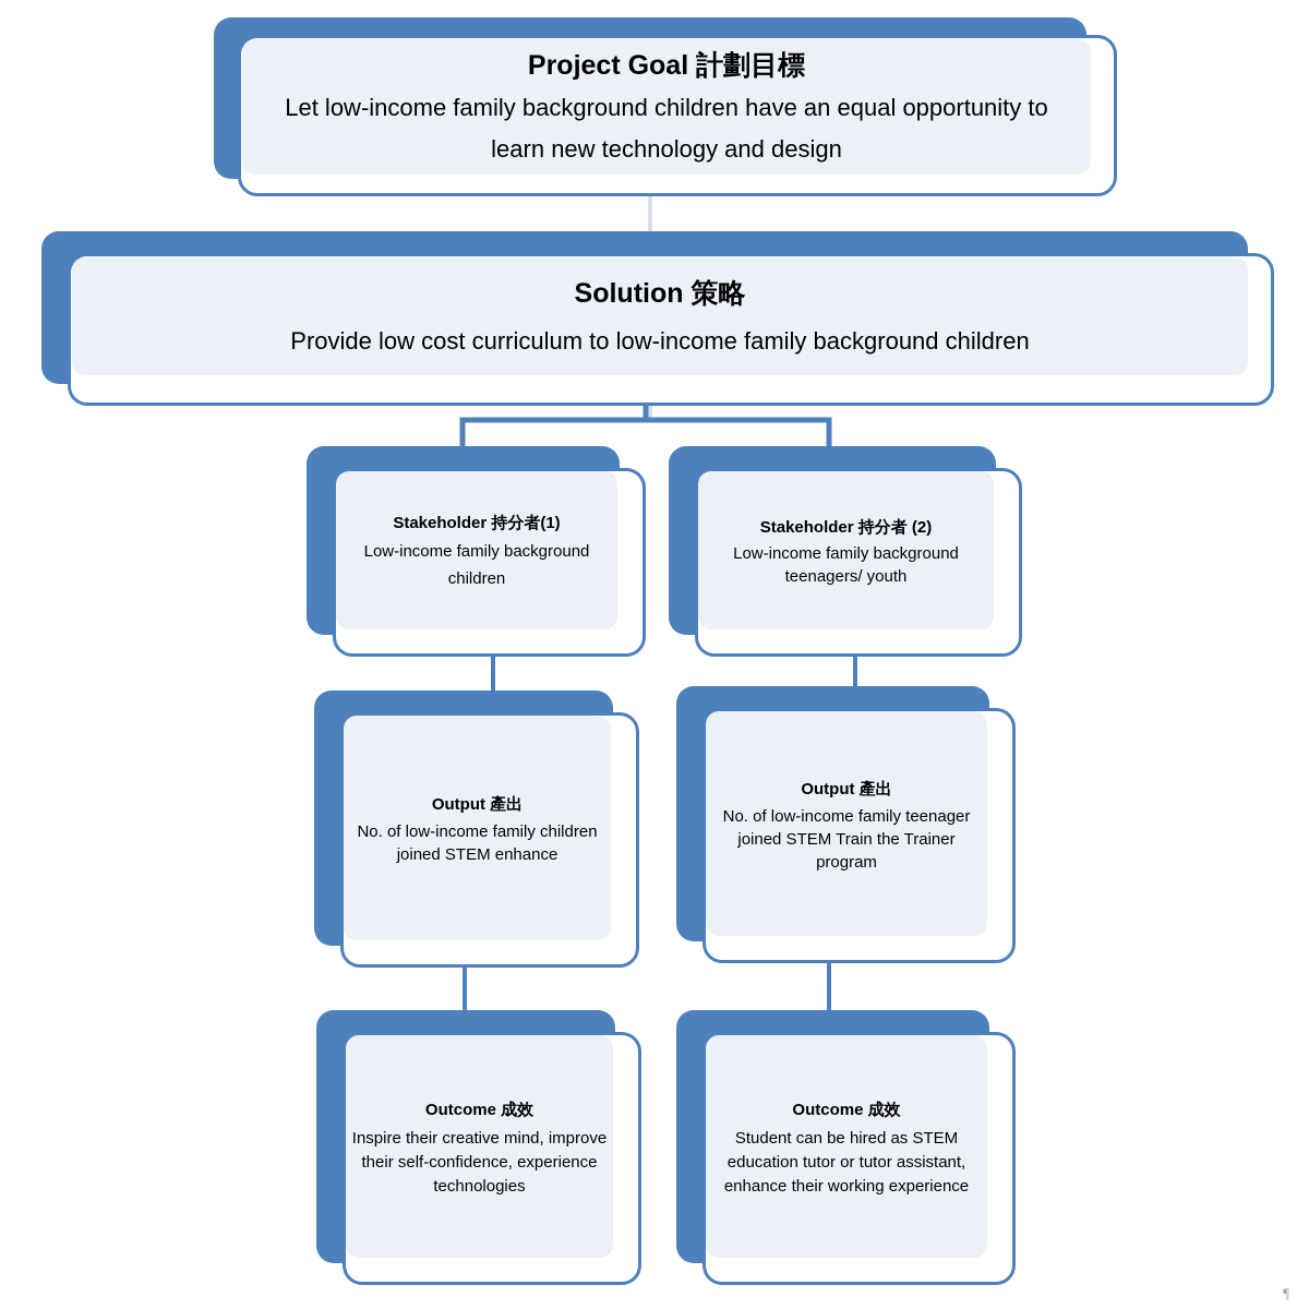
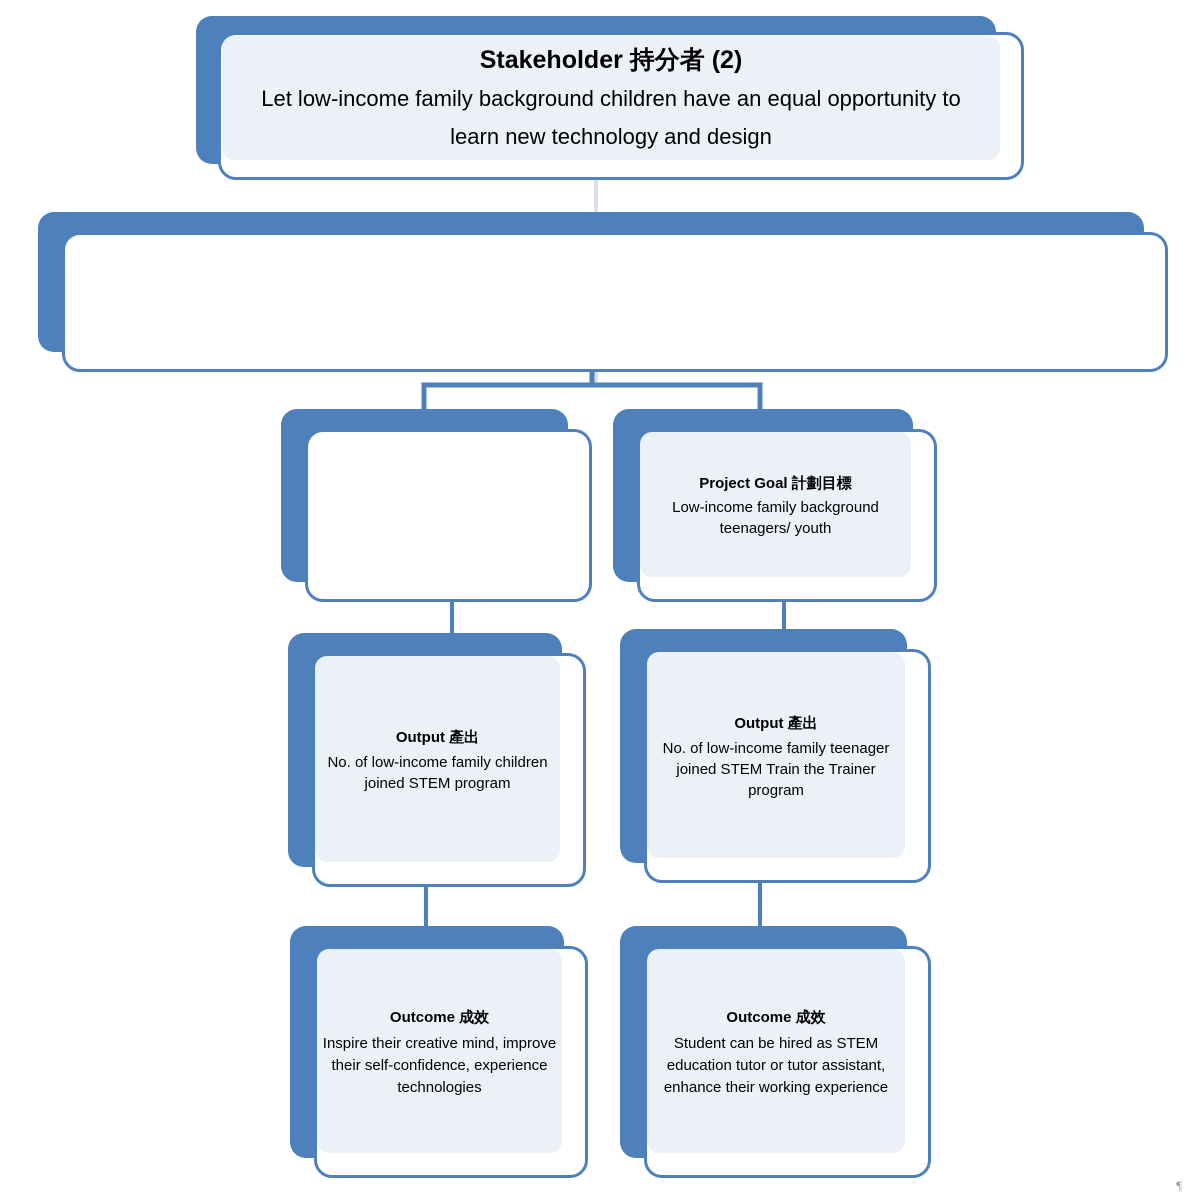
- Project Goal 計劃目標
+ Stakeholder 持分者 (2)
  Let low-income family background children have an equal opportunity to learn new technology and design
- Solution 策略
- Provide low cost curriculum to low-income family background children
- Stakeholder 持分者(1)
- Low-income family background children
- Stakeholder 持分者 (2)
+ Project Goal 計劃目標
  Low-income family background teenagers/ youth
  Output 產出
- No. of low-income family children joined STEM enhance
+ No. of low-income family children joined STEM program
  Output 產出
  No. of low-income family teenager joined STEM Train the Trainer program
  Outcome 成效
  Inspire their creative mind, improve their self-confidence, experience technologies
  Outcome 成效
  Student can be hired as STEM education tutor or tutor assistant, enhance their working experience
  ¶
